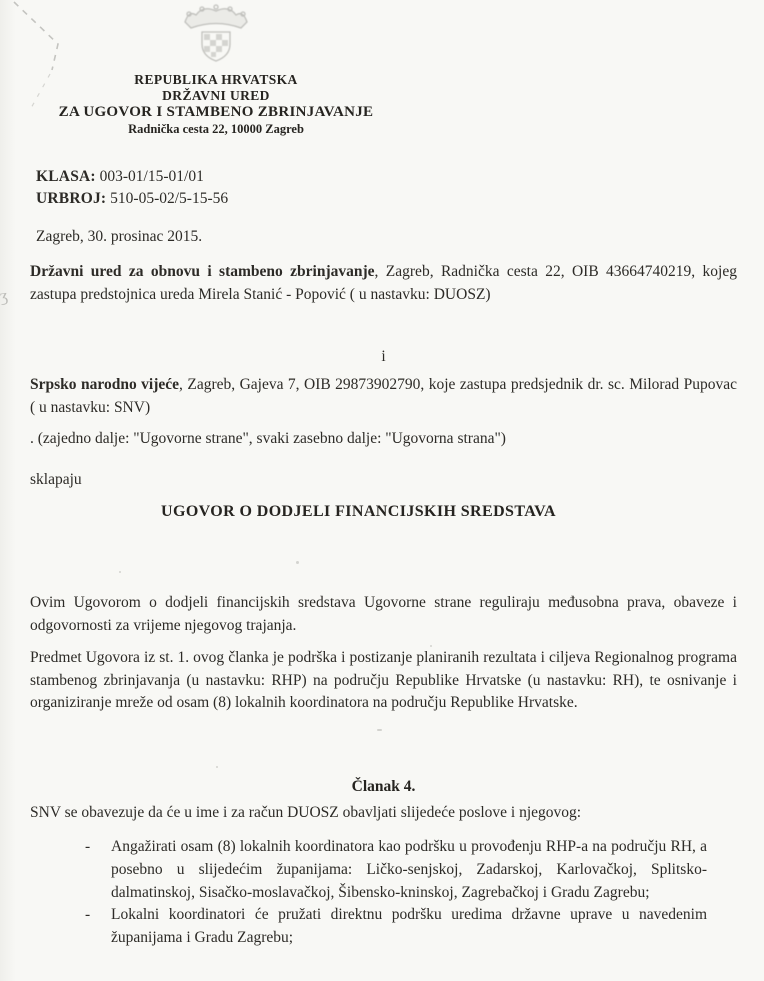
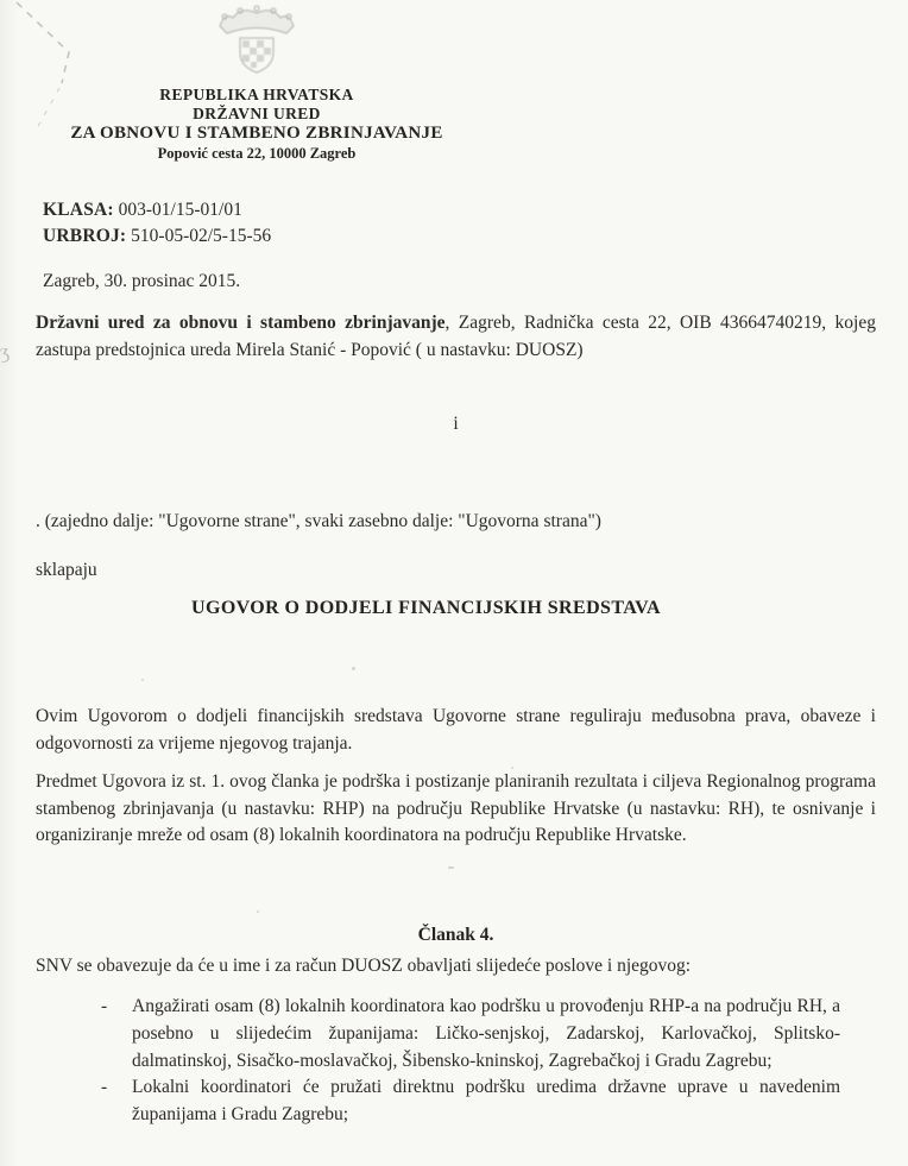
  REPUBLIKA HRVATSKA
  DRŽAVNI URED
- ZA UGOVOR I STAMBENO ZBRINJAVANJE
+ ZA OBNOVU I STAMBENO ZBRINJAVANJE
- Radnička cesta 22, 10000 Zagreb
+ Popović cesta 22, 10000 Zagreb
  KLASA: 003-01/15-01/01
  URBROJ: 510-05-02/5-15-56
  Zagreb, 30. prosinac 2015.
  Državni ured za obnovu i stambeno zbrinjavanje, Zagreb, Radnička cesta 22, OIB 43664740219, kojeg zastupa predstojnica ureda Mirela Stanić - Popović ( u nastavku: DUOSZ)
  i
- Srpsko narodno vijeće, Zagreb, Gajeva 7, OIB 29873902790, koje zastupa predsjednik dr. sc. Milorad Pupovac ( u nastavku: SNV)
  . (zajedno dalje: "Ugovorne strane", svaki zasebno dalje: "Ugovorna strana")
  sklapaju
  UGOVOR O DODJELI FINANCIJSKIH SREDSTAVA
  Ovim Ugovorom o dodjeli financijskih sredstava Ugovorne strane reguliraju međusobna prava, obaveze i odgovornosti za vrijeme njegovog trajanja.
  Predmet Ugovora iz st. 1. ovog članka je podrška i postizanje planiranih rezultata i ciljeva Regionalnog programa stambenog zbrinjavanja (u nastavku: RHP) na području Republike Hrvatske (u nastavku: RH), te osnivanje i organiziranje mreže od osam (8) lokalnih koordinatora na području Republike Hrvatske.
  Članak 4.
  SNV se obavezuje da će u ime i za račun DUOSZ obavljati slijedeće poslove i njegovog:
  -
  Angažirati osam (8) lokalnih koordinatora kao podršku u provođenju RHP-a na području RH, a posebno u slijedećim županijama: Ličko-senjskoj, Zadarskoj, Karlovačkoj, Splitsko-dalmatinskoj, Sisačko-moslavačkoj, Šibensko-kninskoj, Zagrebačkoj i Gradu Zagrebu;
  -
  Lokalni koordinatori će pružati direktnu podršku uredima državne uprave u navedenim županijama i Gradu Zagrebu;
